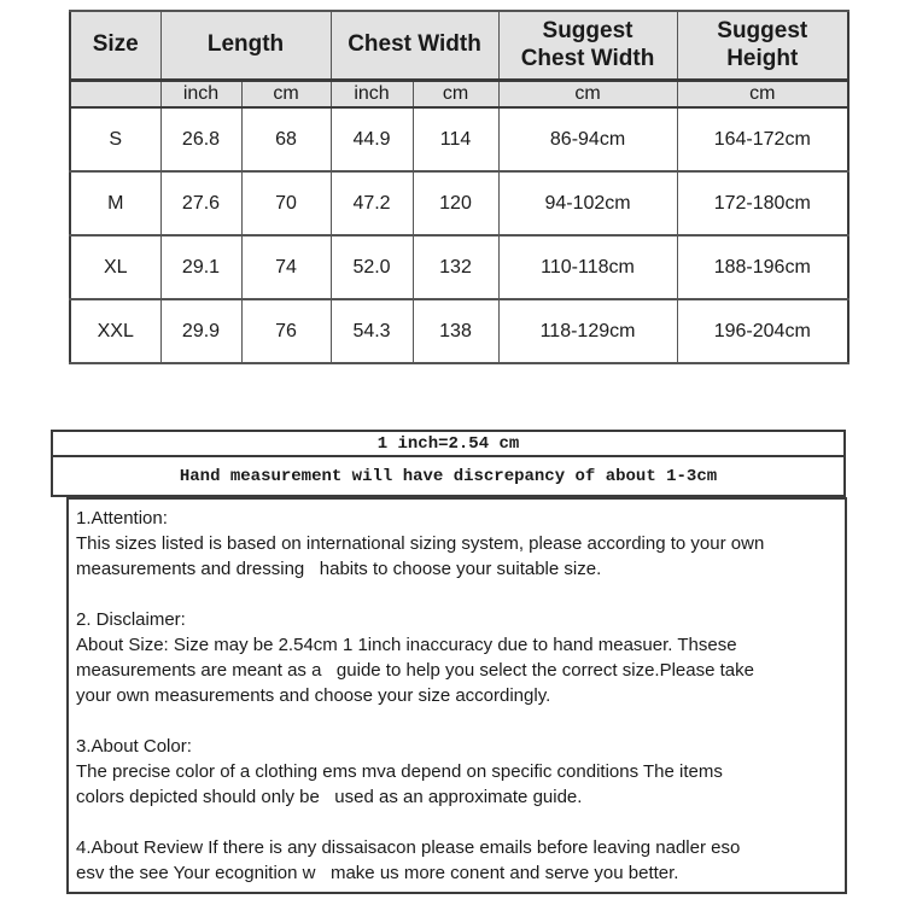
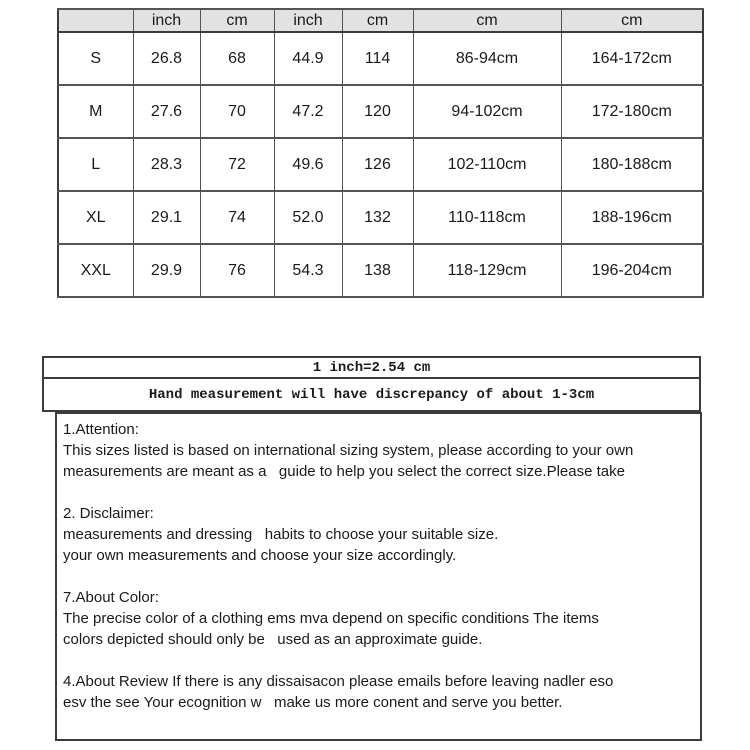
- Size	Length	Chest Width	SuggestChest Width	SuggestHeight
  	inch	cm	inch	cm	cm	cm
  S	26.8	68	44.9	114	86-94cm	164-172cm
  M	27.6	70	47.2	120	94-102cm	172-180cm
+ L	28.3	72	49.6	126	102-110cm	180-188cm
  XL	29.1	74	52.0	132	110-118cm	188-196cm
  XXL	29.9	76	54.3	138	118-129cm	196-204cm
  1 inch=2.54 cm
  Hand measurement will have discrepancy of about 1-3cm
  1.Attention:
  This sizes listed is based on international sizing system, please according to your own
- measurements and dressing habits to choose your suitable size.
+ measurements are meant as a guide to help you select the correct size.Please take
  2. Disclaimer:
- About Size: Size may be 2.54cm 1 1inch inaccuracy due to hand measuer. Thsese
- measurements are meant as a guide to help you select the correct size.Please take
+ measurements and dressing habits to choose your suitable size.
  your own measurements and choose your size accordingly.
- 3.About Color:
+ 7.About Color:
  The precise color of a clothing ems mva depend on specific conditions The items
  colors depicted should only be used as an approximate guide.
  4.About Review If there is any dissaisacon please emails before leaving nadler eso
  esv the see Your ecognition w make us more conent and serve you better.
